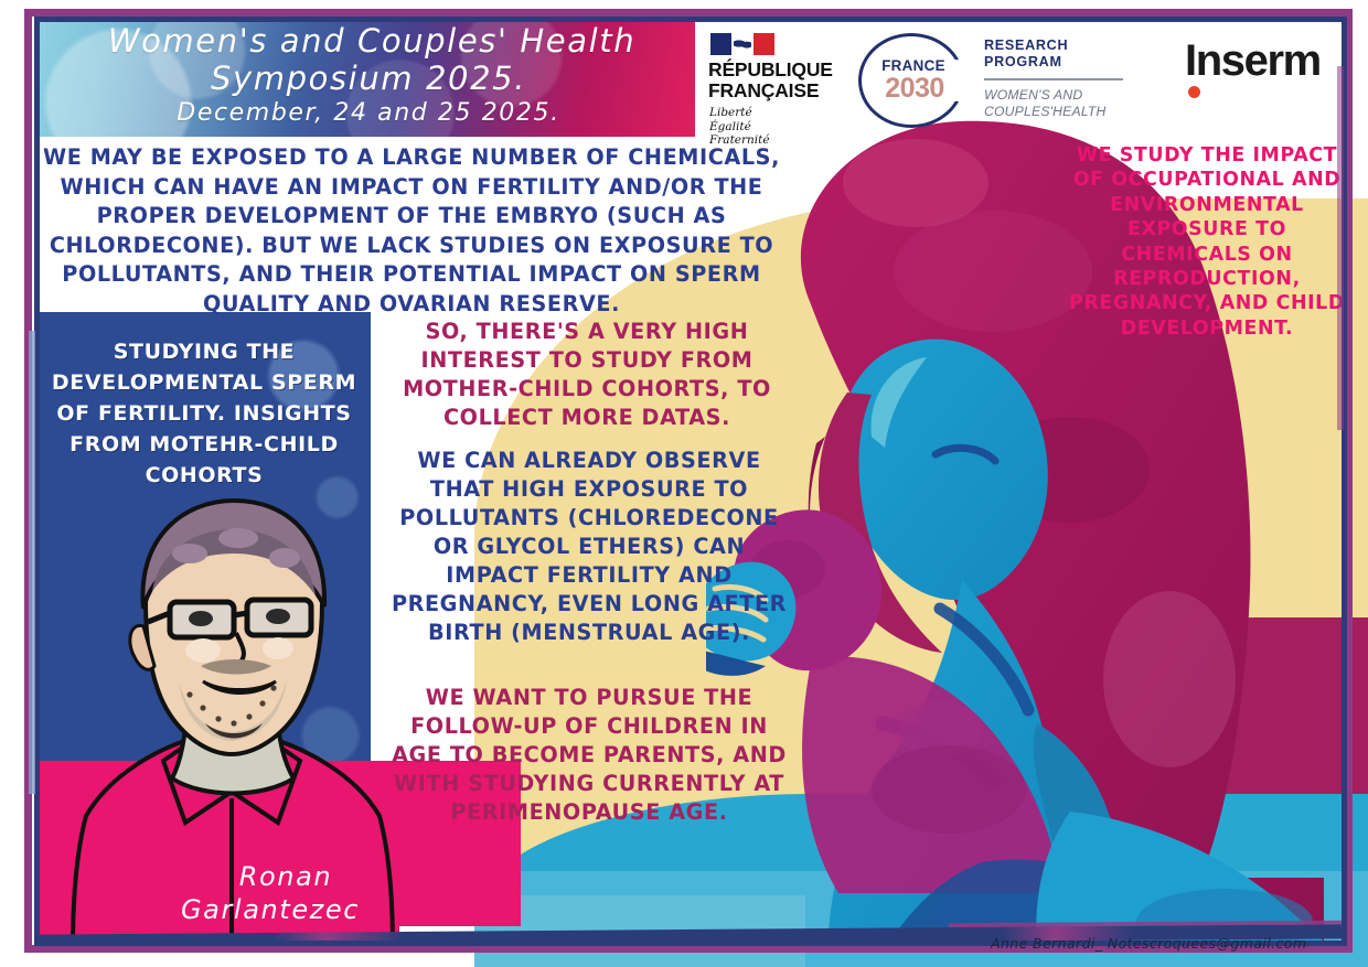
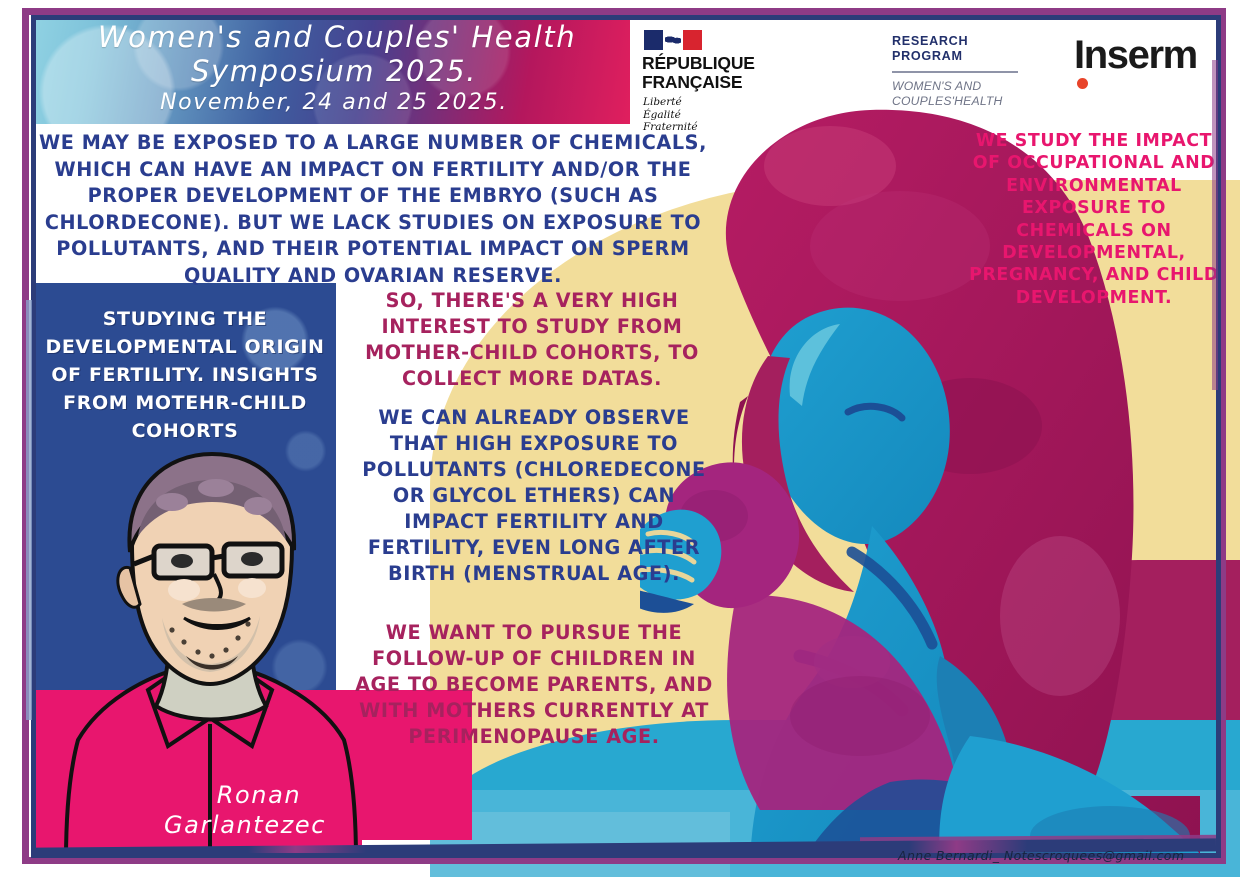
  Women's and Couples' Health
  Symposium 2025.
- December, 24 and 25 2025.
+ November, 24 and 25 2025.
  RÉPUBLIQUE
  FRANÇAISE
  Liberté
  Égalité
  Fraternité
- FRANCE
- 2030
  RESEARCH
  PROGRAM
  WOMEN'S AND
  COUPLES'HEALTH
  Inserm
  WE MAY BE EXPOSED TO A LARGE NUMBER OF CHEMICALS, WHICH CAN HAVE AN IMPACT ON FERTILITY AND/OR THE PROPER DEVELOPMENT OF THE EMBRYO (SUCH AS CHLORDECONE). BUT WE LACK STUDIES ON EXPOSURE TO POLLUTANTS, AND THEIR POTENTIAL IMPACT ON SPERM QUALITY AND OVARIAN RESERVE.
- STUDYING THE DEVELOPMENTAL SPERM OF FERTILITY. INSIGHTS FROM MOTEHR-CHILD COHORTS
+ STUDYING THE DEVELOPMENTAL ORIGIN OF FERTILITY. INSIGHTS FROM MOTEHR-CHILD COHORTS
  Ronan
  Garlantezec
  SO, THERE'S A VERY HIGH INTEREST TO STUDY FROM MOTHER-CHILD COHORTS, TO COLLECT MORE DATAS.
- WE CAN ALREADY OBSERVE THAT HIGH EXPOSURE TO POLLUTANTS (CHLOREDECONE OR GLYCOL ETHERS) CAN IMPACT FERTILITY AND PREGNANCY, EVEN LONG AFTER BIRTH (MENSTRUAL AGE).
+ WE CAN ALREADY OBSERVE THAT HIGH EXPOSURE TO POLLUTANTS (CHLOREDECONE OR GLYCOL ETHERS) CAN IMPACT FERTILITY AND FERTILITY, EVEN LONG AFTER BIRTH (MENSTRUAL AGE).
- WE WANT TO PURSUE THE FOLLOW-UP OF CHILDREN IN AGE TO BECOME PARENTS, AND WITH STUDYING CURRENTLY AT PERIMENOPAUSE AGE.
+ WE WANT TO PURSUE THE FOLLOW-UP OF CHILDREN IN AGE TO BECOME PARENTS, AND WITH MOTHERS CURRENTLY AT PERIMENOPAUSE AGE.
- WE STUDY THE IMPACT OF OCCUPATIONAL AND ENVIRONMENTAL EXPOSURE TO CHEMICALS ON REPRODUCTION, PREGNANCY, AND CHILD DEVELOPMENT.
+ WE STUDY THE IMPACT OF OCCUPATIONAL AND ENVIRONMENTAL EXPOSURE TO CHEMICALS ON DEVELOPMENTAL, PREGNANCY, AND CHILD DEVELOPMENT.
  Anne Bernardi_ Notescroquees@gmail.com
